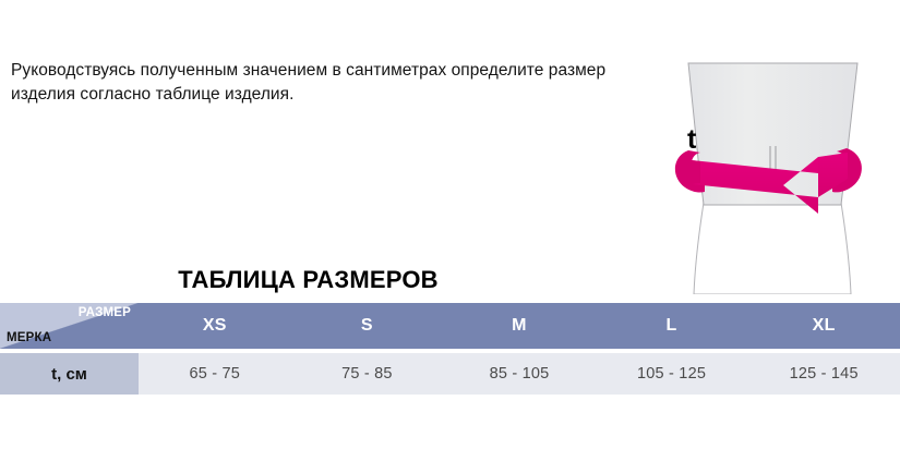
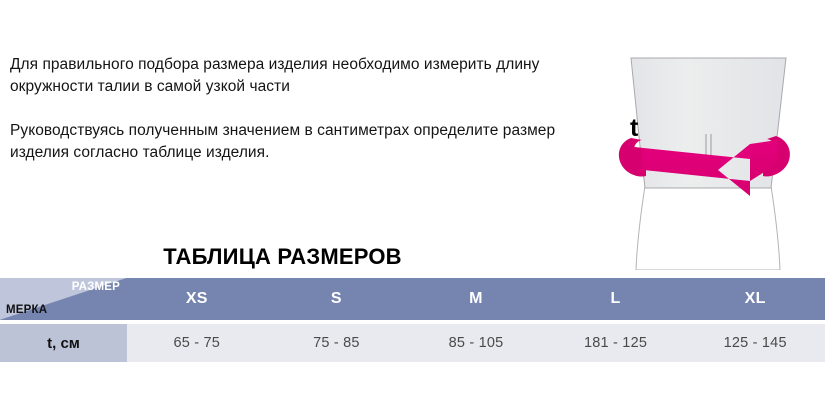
+ Для правильного подбора размера изделия необходимо измерить длину окружности талии в самой узкой части
  Руководствуясь полученным значением в сантиметрах определите размер изделия согласно таблице изделия.
  t
  ТАБЛИЦА РАЗМЕРОВ
  РАЗМЕР МЕРКА	XS	S	M	L	XL
- t, см	65 - 75	75 - 85	85 - 105	105 - 125	125 - 145
+ t, см	65 - 75	75 - 85	85 - 105	181 - 125	125 - 145
